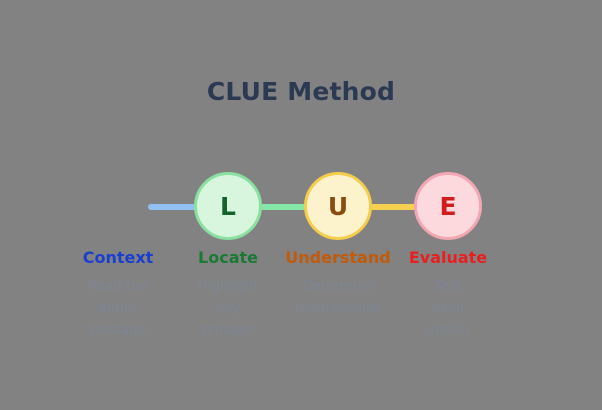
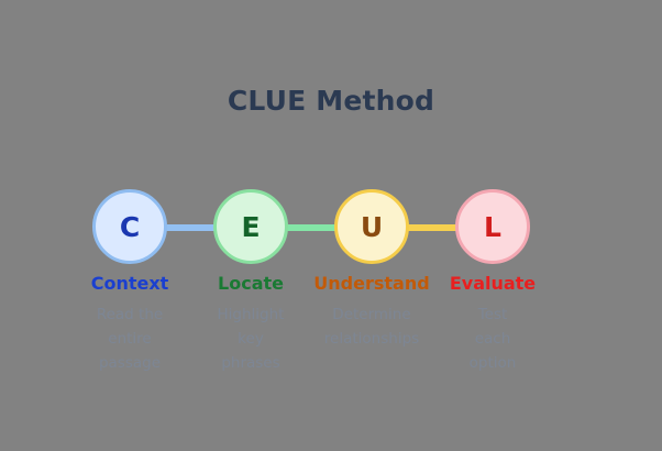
  CLUE Method
+ C
- L
+ E
  U
- E
+ L
  Context
  Locate
  Understand
  Evaluate
